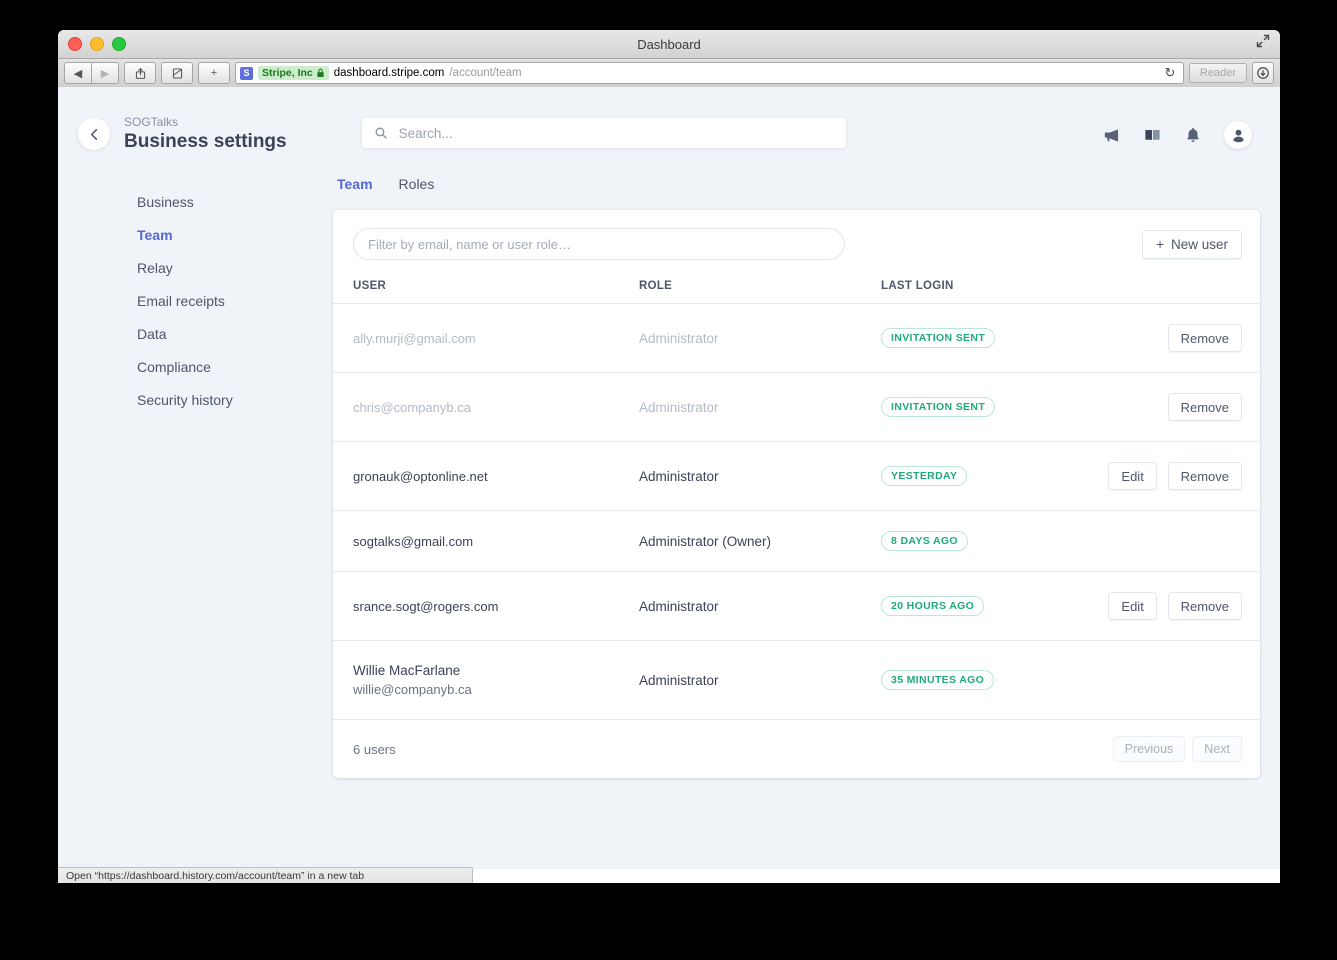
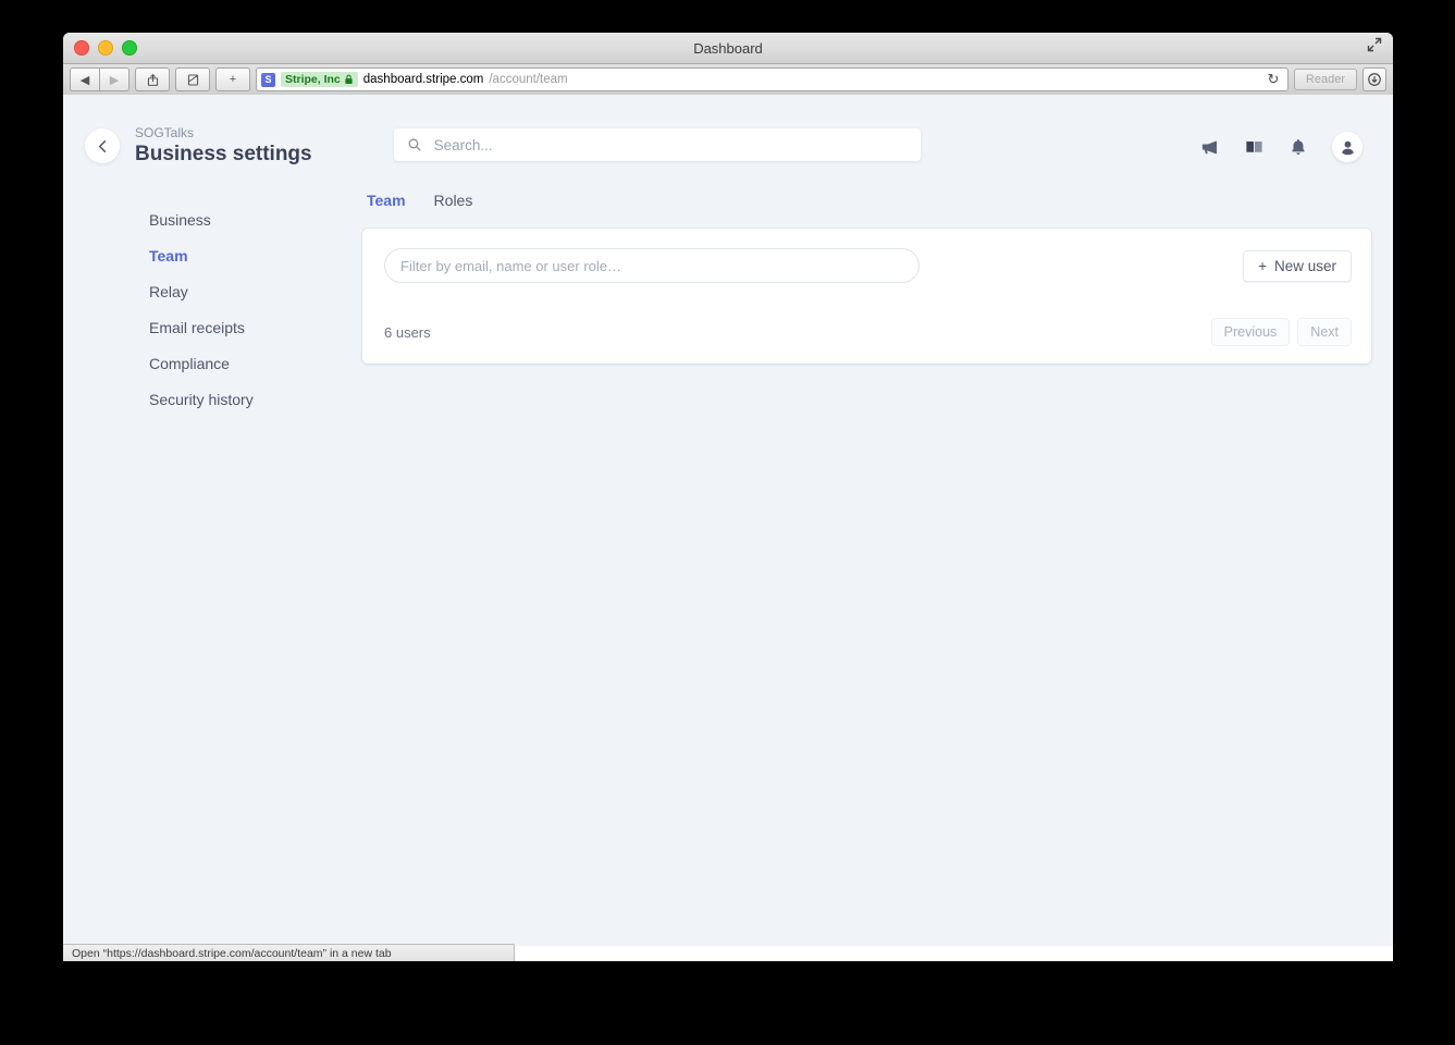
  Dashboard
  ◀
  ▶
  +
  S
  Stripe, Inc
  dashboard.stripe.com
  /account/team
  ↻
  Reader
  SOGTalks
  Business settings
  Search...
  Business
  Team
  Relay
  Email receipts
- Data
  Compliance
  Security history
  Team
  Roles
  Filter by email, name or user role…
  +
  New user
- USER	ROLE	LAST LOGIN
- ally.murji@gmail.com	Administrator	INVITATION SENT	Remove
- chris@companyb.ca	Administrator	INVITATION SENT	Remove
- gronauk@optonline.net	Administrator	YESTERDAY	Edit Remove
- sogtalks@gmail.com	Administrator (Owner)	8 DAYS AGO
- srance.sogt@rogers.com	Administrator	20 HOURS AGO	Edit Remove
- Willie MacFarlane willie@companyb.ca	Administrator	35 MINUTES AGO
  6 users
  Previous
  Next
- Open “https://dashboard.history.com/account/team” in a new tab
+ Open “https://dashboard.stripe.com/account/team” in a new tab
